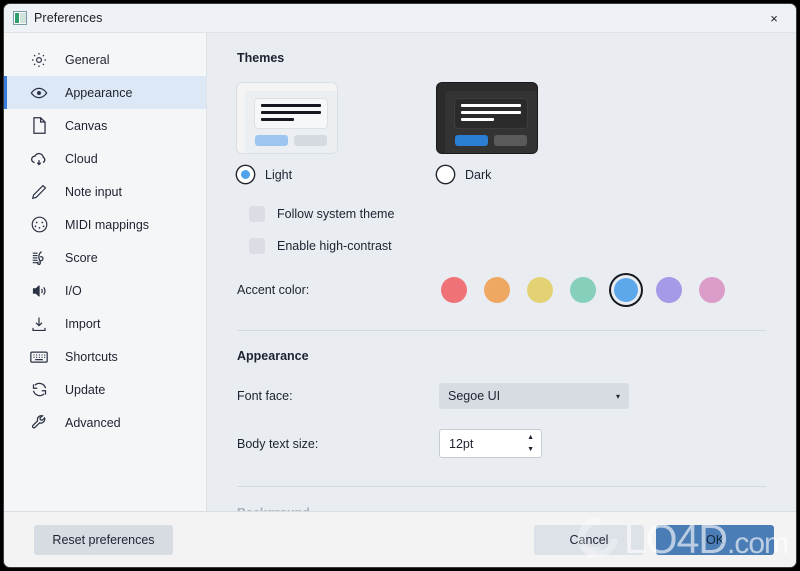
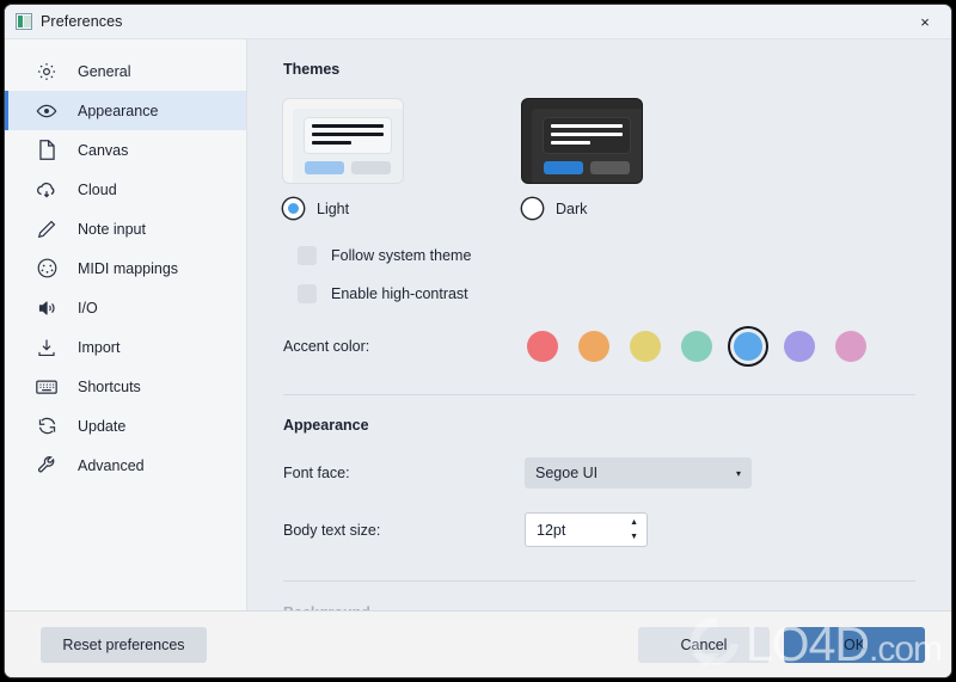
  Preferences
  ×
  General
  Appearance
  Canvas
  Cloud
  Note input
  MIDI mappings
- Score
  I/O
  Import
  Shortcuts
  Update
  Advanced
  Themes
  Light
  Dark
  Follow system theme
  Enable high-contrast
  Accent color:
  Appearance
  Font face:
  Segoe UI
  ▾
  Body text size:
  12pt
  Reset preferences
  Cancel
  OK
  LO4D.com
